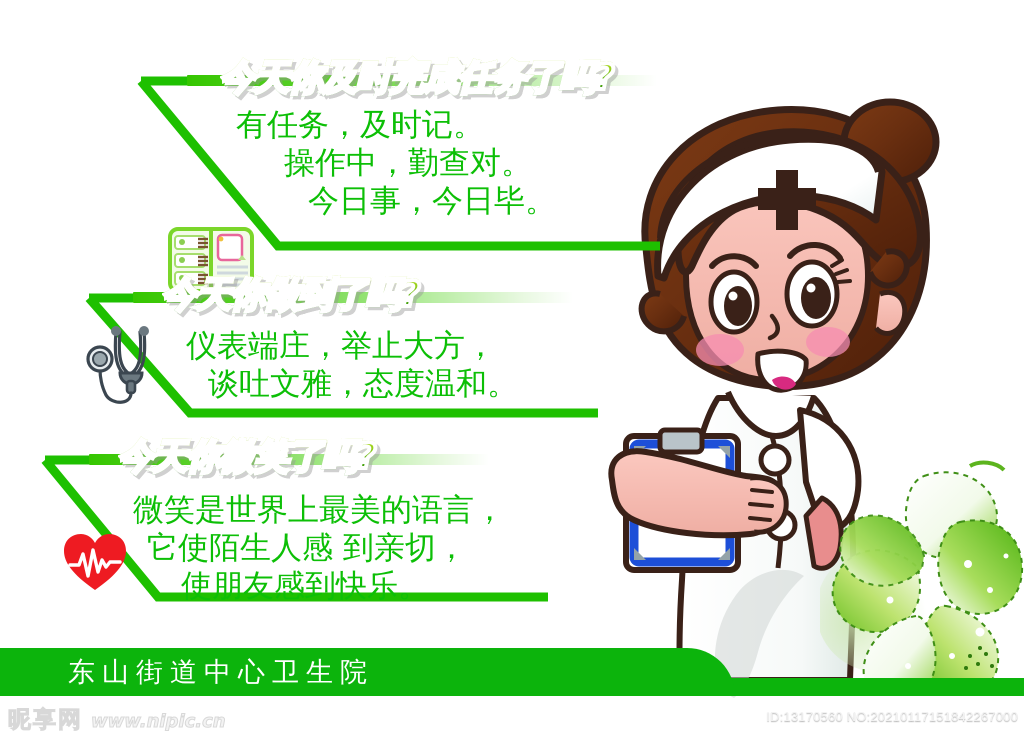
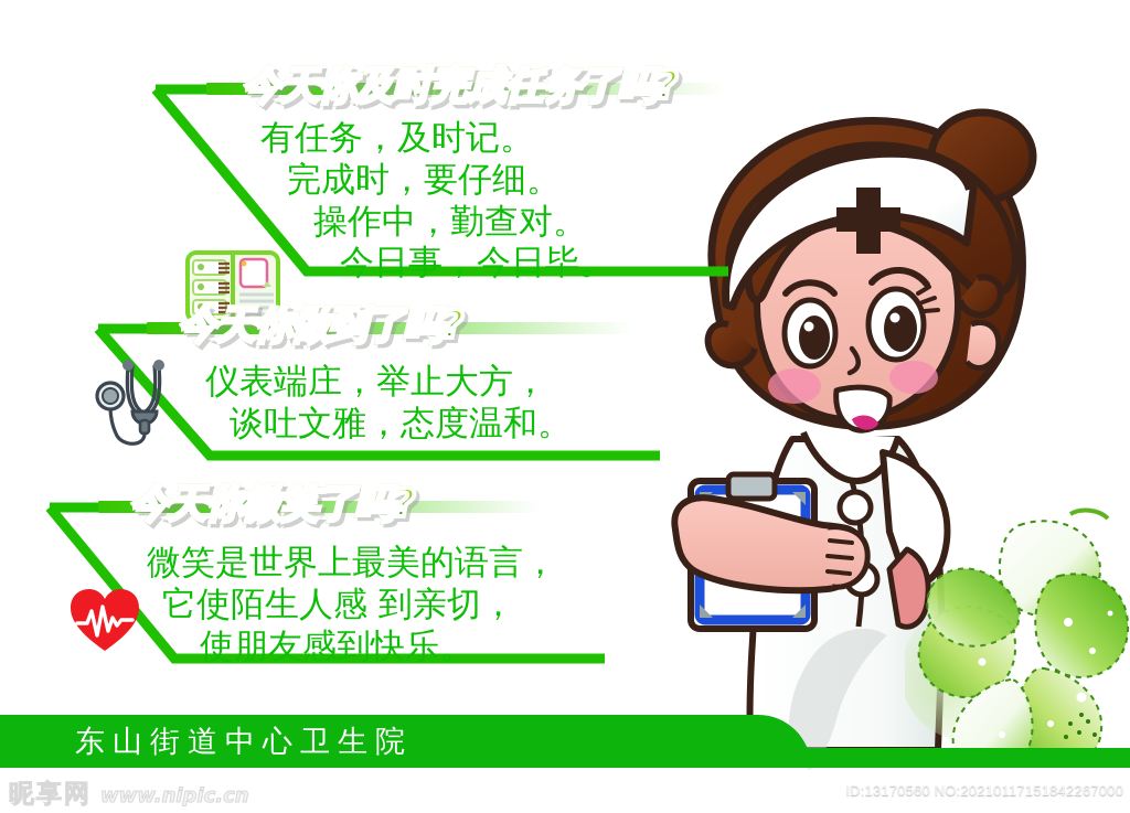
  今天你及时完成任务了吗?
  有任务，及时记。
+ 完成时，要仔细。
  操作中，勤查对。
  今日事，今日毕。
  今天你做到了吗?
  仪表端庄，举止大方，
  谈吐文雅，态度温和。
  今天你微笑了吗?
  微笑是世界上最美的语言，
  它使陌生人感 到亲切，
  使朋友感到快乐。
  东山街道中心卫生院
  昵享网
  www.nipic.cn
  ID:13170560 NO:20210117151842267000
